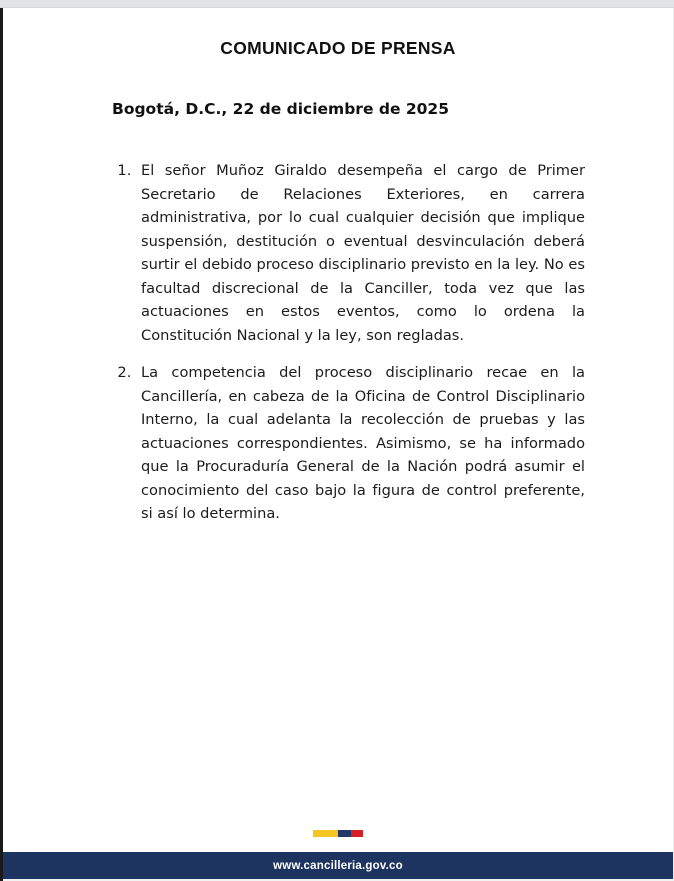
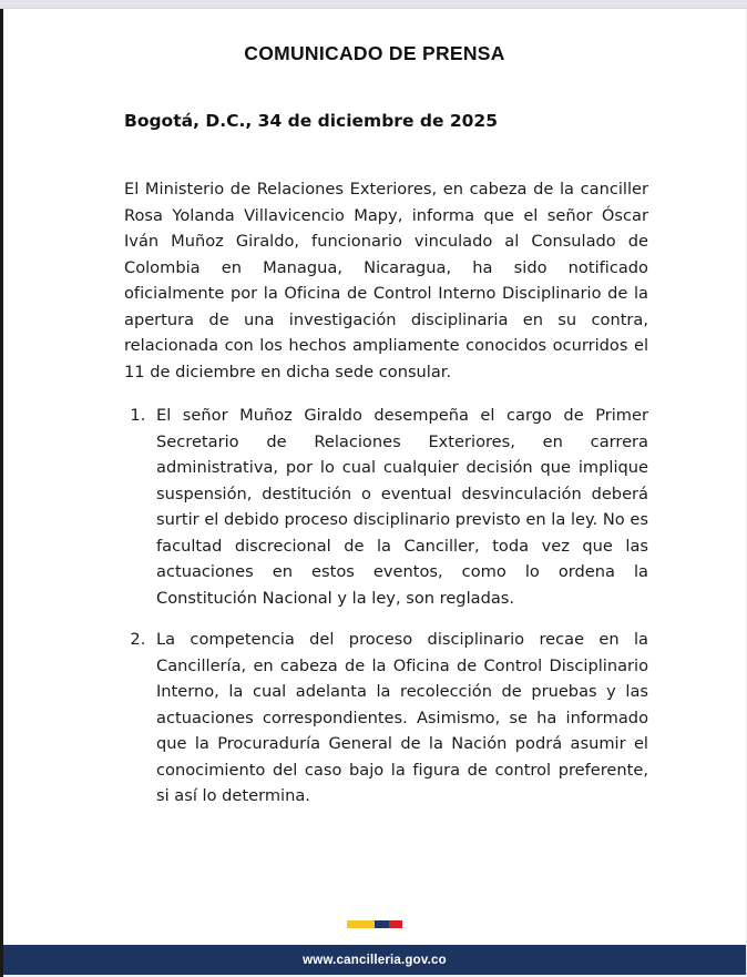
  COMUNICADO DE PRENSA
- Bogotá, D.C., 22 de diciembre de 2025
+ Bogotá, D.C., 34 de diciembre de 2025
+ El Ministerio de Relaciones Exteriores, en cabeza de la canciller Rosa Yolanda Villavicencio Mapy, informa que el señor Óscar Iván Muñoz Giraldo, funcionario vinculado al Consulado de Colombia en Managua, Nicaragua, ha sido notificado oficialmente por la Oficina de Control Interno Disciplinario de la apertura de una investigación disciplinaria en su contra, relacionada con los hechos ampliamente conocidos ocurridos el 11 de diciembre en dicha sede consular.
  El señor Muñoz Giraldo desempeña el cargo de Primer Secretario de Relaciones Exteriores, en carrera administrativa, por lo cual cualquier decisión que implique suspensión, destitución o eventual desvinculación deberá surtir el debido proceso disciplinario previsto en la ley. No es facultad discrecional de la Canciller, toda vez que las actuaciones en estos eventos, como lo ordena la Constitución Nacional y la ley, son regladas.
  La competencia del proceso disciplinario recae en la Cancillería, en cabeza de la Oficina de Control Disciplinario Interno, la cual adelanta la recolección de pruebas y las actuaciones correspondientes. Asimismo, se ha informado que la Procuraduría General de la Nación podrá asumir el conocimiento del caso bajo la figura de control preferente, si así lo determina.
  www.cancilleria.gov.co
